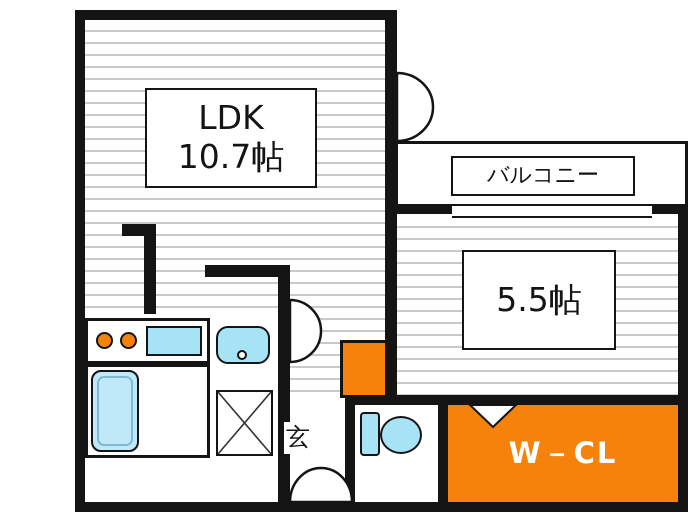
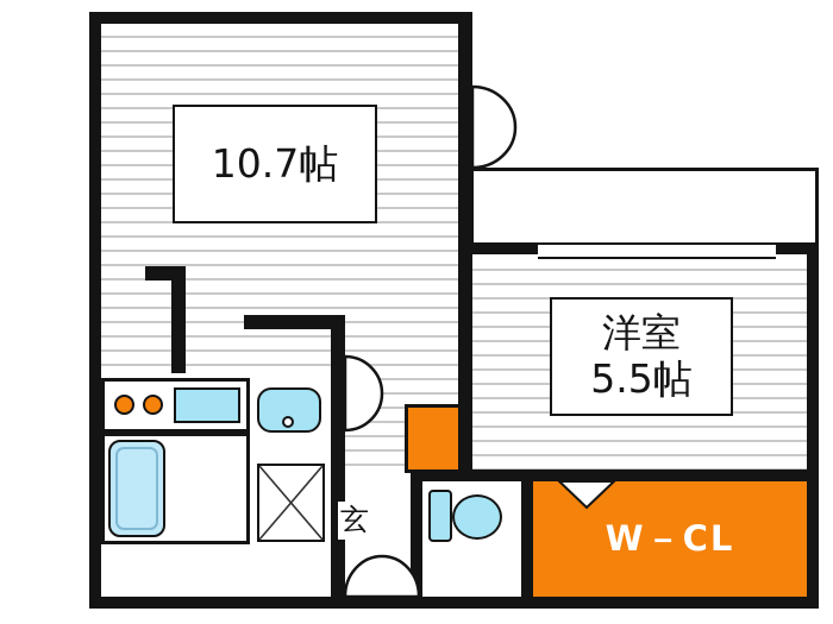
- LDK
  10.7帖
+ 洋室
  5.5帖
- バルコニー
  W－CL
  玄
